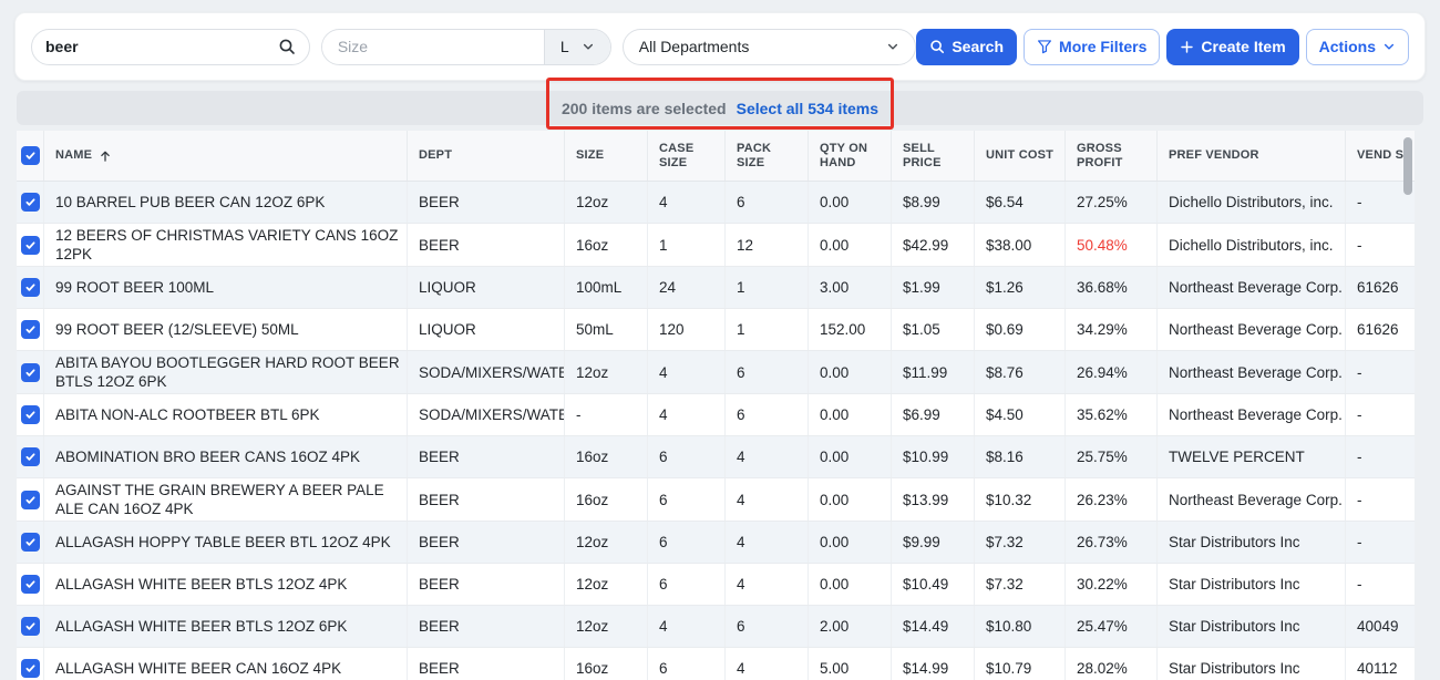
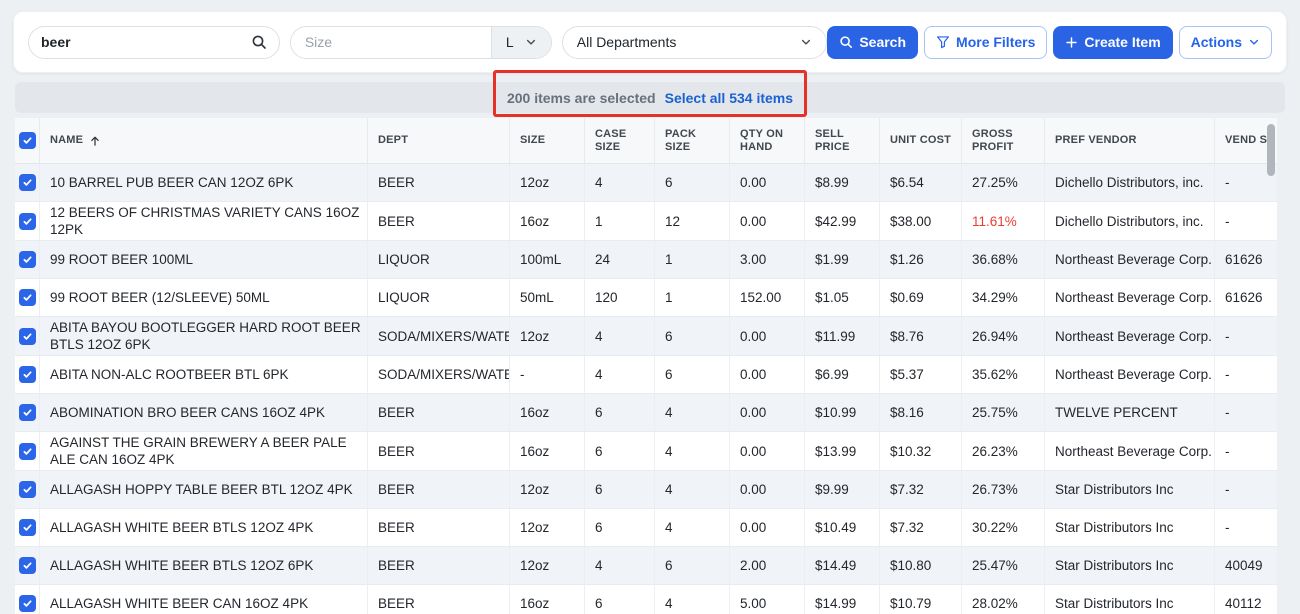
  beer
  Size
  L
  All Departments
  Search
  More Filters
  Create Item
  Actions
  200 items are selected
  Select all 534 items
  NAME
  DEPT
  SIZE
  CASE
  SIZE
  PACK
  SIZE
  QTY ON
  HAND
  SELL PRICE
  UNIT COST
  GROSS
  PROFIT
  PREF VENDOR
  VEND S
  10 BARREL PUB BEER CAN 12OZ 6PK
  BEER
  12oz
  4
  6
  0.00
  $8.99
  $6.54
  27.25%
  Dichello Distributors, inc.
  -
  12 BEERS OF CHRISTMAS VARIETY CANS 16OZ 12PK
  BEER
  16oz
  1
  12
  0.00
  $42.99
  $38.00
- 50.48%
+ 11.61%
  Dichello Distributors, inc.
  -
  99 ROOT BEER 100ML
  LIQUOR
  100mL
  24
  1
  3.00
  $1.99
  $1.26
  36.68%
  Northeast Beverage Corp.
  61626
  99 ROOT BEER (12/SLEEVE) 50ML
  LIQUOR
  50mL
  120
  1
  152.00
  $1.05
  $0.69
  34.29%
  Northeast Beverage Corp.
  61626
  ABITA BAYOU BOOTLEGGER HARD ROOT BEER BTLS 12OZ 6PK
  SODA/MIXERS/WATE
  12oz
  4
  6
  0.00
  $11.99
  $8.76
  26.94%
  Northeast Beverage Corp.
  -
  ABITA NON-ALC ROOTBEER BTL 6PK
  SODA/MIXERS/WATE
  -
  4
  6
  0.00
  $6.99
- $4.50
+ $5.37
  35.62%
  Northeast Beverage Corp.
  -
  ABOMINATION BRO BEER CANS 16OZ 4PK
  BEER
  16oz
  6
  4
  0.00
  $10.99
  $8.16
  25.75%
  TWELVE PERCENT
  -
  AGAINST THE GRAIN BREWERY A BEER PALE ALE CAN 16OZ 4PK
  BEER
  16oz
  6
  4
  0.00
  $13.99
  $10.32
  26.23%
  Northeast Beverage Corp.
  -
  ALLAGASH HOPPY TABLE BEER BTL 12OZ 4PK
  BEER
  12oz
  6
  4
  0.00
  $9.99
  $7.32
  26.73%
  Star Distributors Inc
  -
  ALLAGASH WHITE BEER BTLS 12OZ 4PK
  BEER
  12oz
  6
  4
  0.00
  $10.49
  $7.32
  30.22%
  Star Distributors Inc
  -
  ALLAGASH WHITE BEER BTLS 12OZ 6PK
  BEER
  12oz
  4
  6
  2.00
  $14.49
  $10.80
  25.47%
  Star Distributors Inc
  40049
  ALLAGASH WHITE BEER CAN 16OZ 4PK
  BEER
  16oz
  6
  4
  5.00
  $14.99
  $10.79
  28.02%
  Star Distributors Inc
  40112
